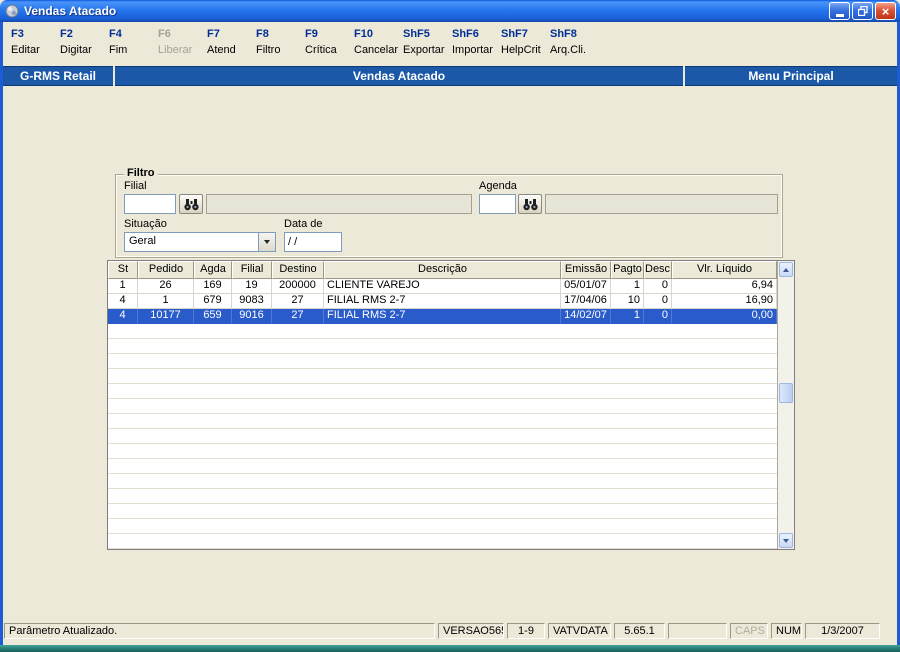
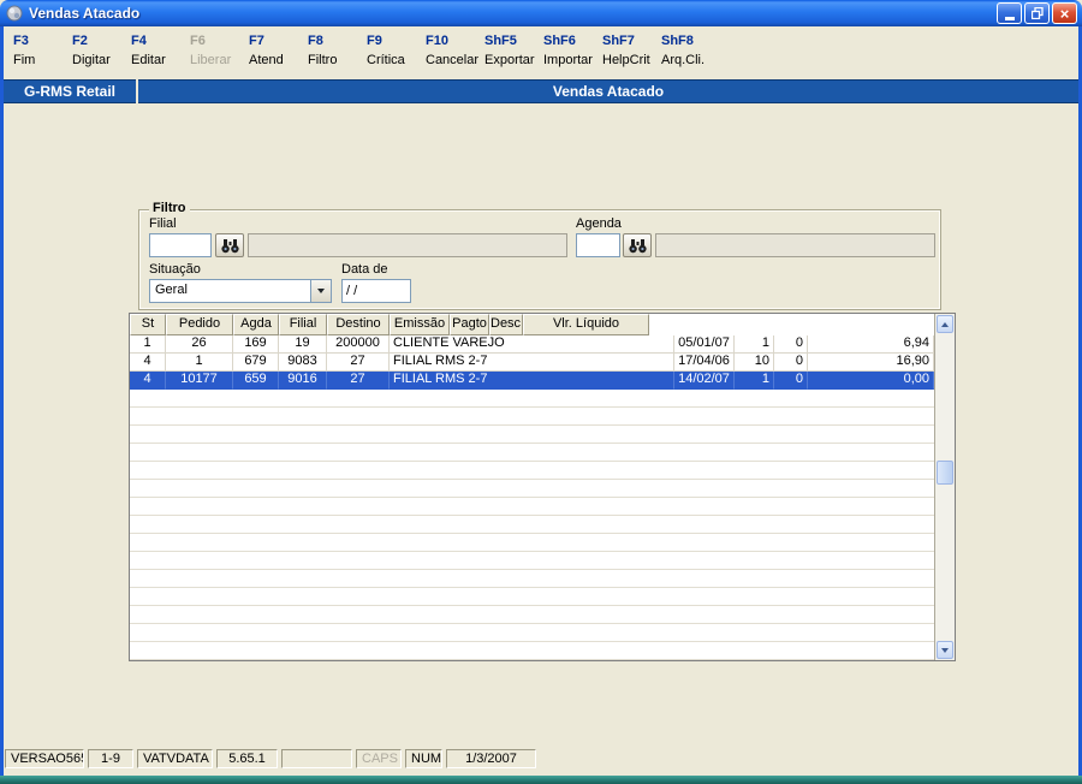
  Vendas Atacado
  ×
  F3
- Editar
+ Fim
  F2
  Digitar
  F4
- Fim
+ Editar
  F6
  Liberar
  F7
  Atend
  F8
  Filtro
  F9
  Crítica
  F10
  Cancelar
  ShF5
  Exportar
  ShF6
  Importar
  ShF7
  HelpCrit
  ShF8
  Arq.Cli.
  G-RMS Retail
  Vendas Atacado
- Menu Principal
  Filtro
  Filial
  Agenda
  Situação
  Geral
  Data de
  / /
  St
  Pedido
  Agda
  Filial
  Destino
- Descrição
  Emissão
  Pagto
  Desc
  Vlr. Líquido
  1
  26
  169
  19
  200000
  CLIENTE VAREJO
  05/01/07
  1
  0
  6,94
  4
  1
  679
  9083
  27
  FILIAL RMS 2-7
  17/04/06
  10
  0
  16,90
  4
  10177
  659
  9016
  27
  FILIAL RMS 2-7
  14/02/07
  1
  0
  0,00
- Parâmetro Atualizado.
  VERSAO56
  1-9
  VATVDATA
  5.65.1
  CAPS
  NUM
  1/3/2007
